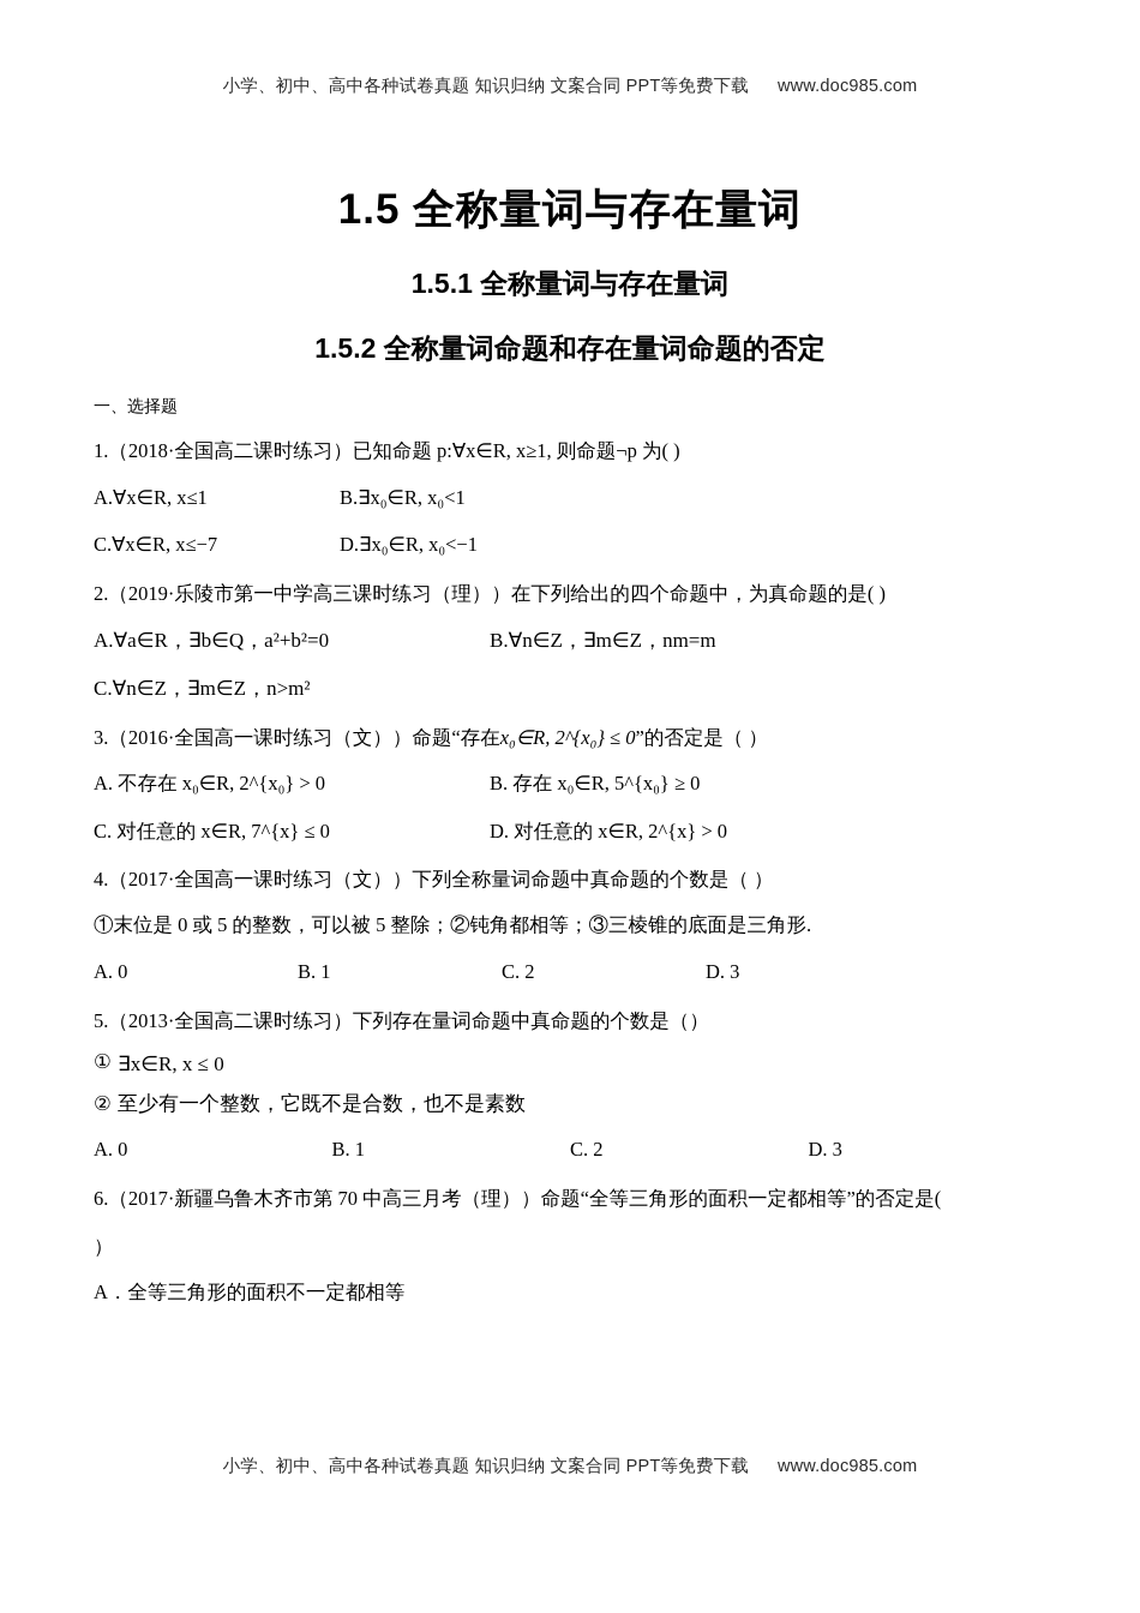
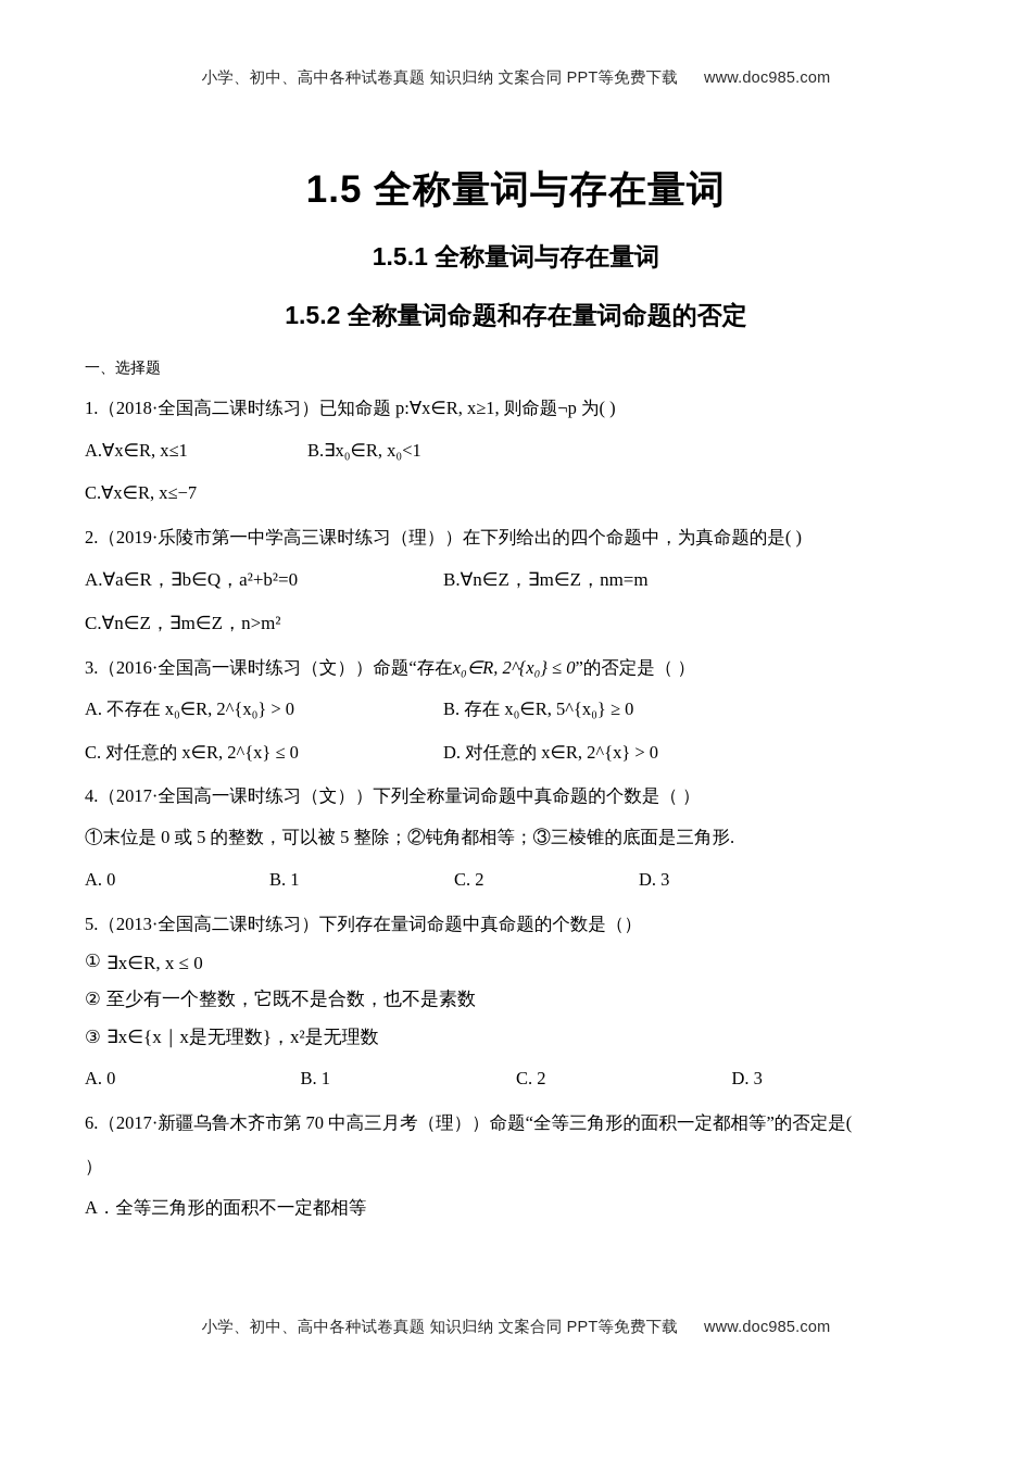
  小学、初中、高中各种试卷真题 知识归纳 文案合同 PPT等免费下载 www.doc985.com
  1.5 全称量词与存在量词
  1.5.1 全称量词与存在量词
  1.5.2 全称量词命题和存在量词命题的否定
  一、选择题
  1.（2018·全国高二课时练习）已知命题 p:∀x∈R, x≥1, 则命题¬p 为( )
  A.∀x∈R, x≤1
  B.∃x₀∈R, x₀<1
  C.∀x∈R, x≤−7
- D.∃x₀∈R, x₀<−1
  2.（2019·乐陵市第一中学高三课时练习（理））在下列给出的四个命题中，为真命题的是( )
  A.∀a∈R，∃b∈Q，a²+b²=0
  B.∀n∈Z，∃m∈Z，nm=m
  C.∀n∈Z，∃m∈Z，n>m²
  3.（2016·全国高一课时练习（文））命题“存在x₀∈R, 2^{x₀} ≤ 0”的否定是（ ）
  A. 不存在 x₀∈R, 2^{x₀} > 0
  B. 存在 x₀∈R, 5^{x₀} ≥ 0
- C. 对任意的 x∈R, 7^{x} ≤ 0
+ C. 对任意的 x∈R, 2^{x} ≤ 0
  D. 对任意的 x∈R, 2^{x} > 0
  4.（2017·全国高一课时练习（文））下列全称量词命题中真命题的个数是（ ）
  ①末位是 0 或 5 的整数，可以被 5 整除；②钝角都相等；③三棱锥的底面是三角形.
  A. 0
  B. 1
  C. 2
  D. 3
  5.（2013·全国高二课时练习）下列存在量词命题中真命题的个数是（）
  ①
  ∃x∈R, x ≤ 0
  ②
  至少有一个整数，它既不是合数，也不是素数
+ ③
+ ∃x∈{x｜x是无理数}，x²是无理数
  A. 0
  B. 1
  C. 2
  D. 3
  6.（2017·新疆乌鲁木齐市第 70 中高三月考（理））命题“全等三角形的面积一定都相等”的否定是(
  ）
  A．全等三角形的面积不一定都相等
  小学、初中、高中各种试卷真题 知识归纳 文案合同 PPT等免费下载 www.doc985.com
